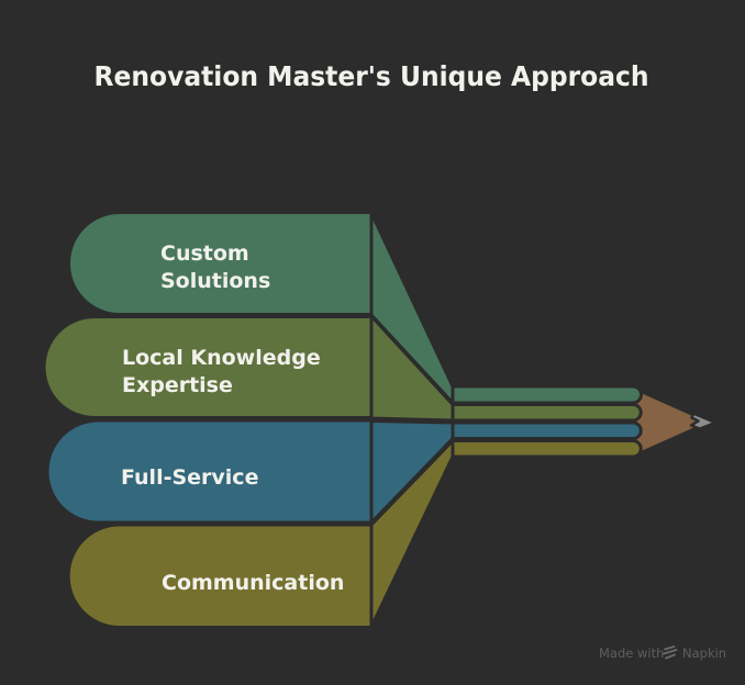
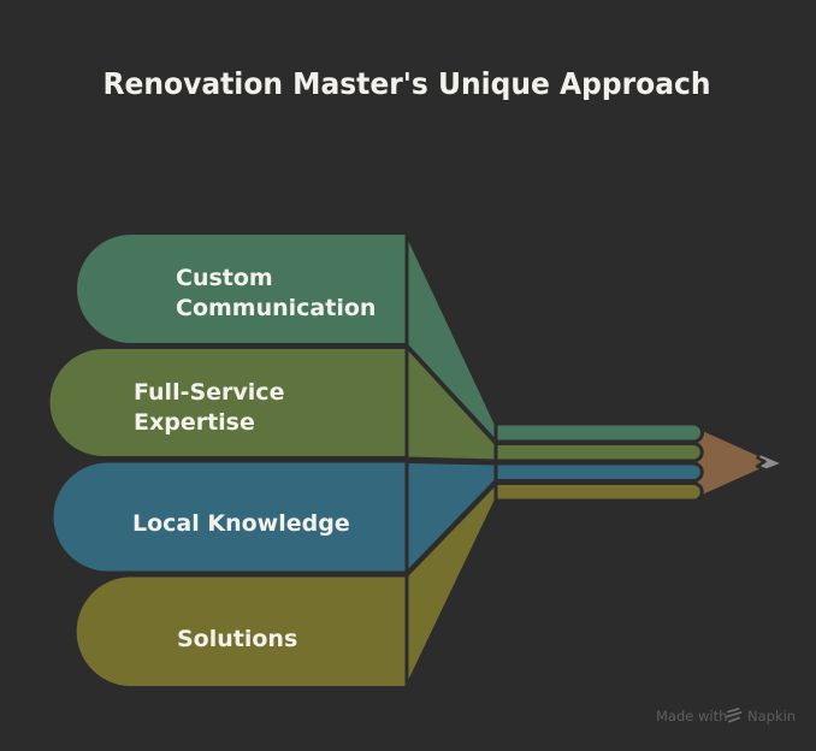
  Renovation Master's Unique Approach
  Custom
- Solutions
+ Communication
- Local Knowledge
+ Full-Service
  Expertise
- Full-Service
+ Local Knowledge
- Communication
+ Solutions
  Made with
  Napkin
